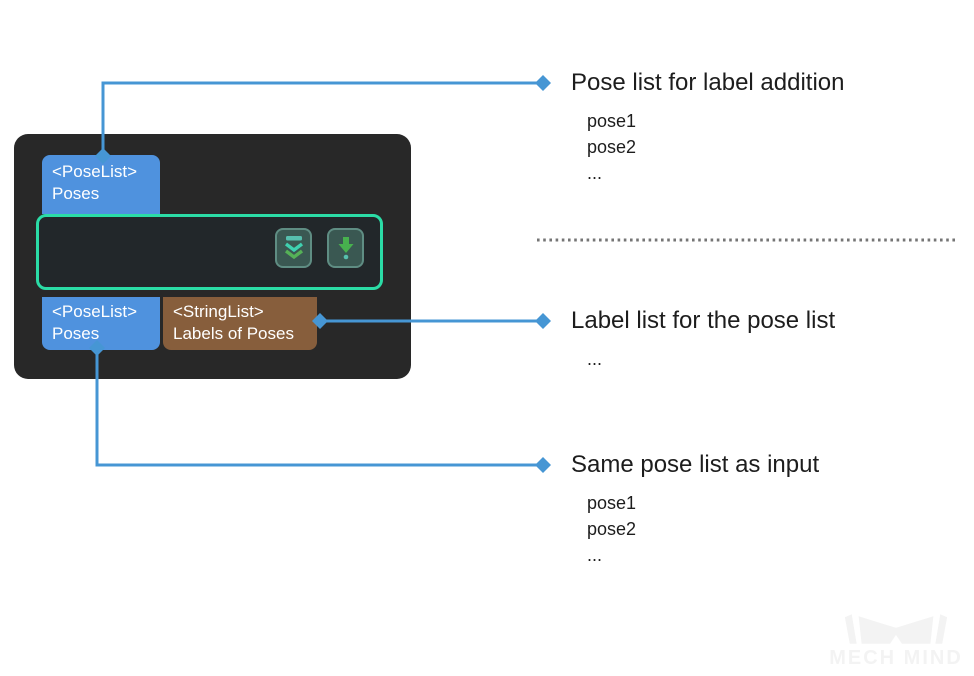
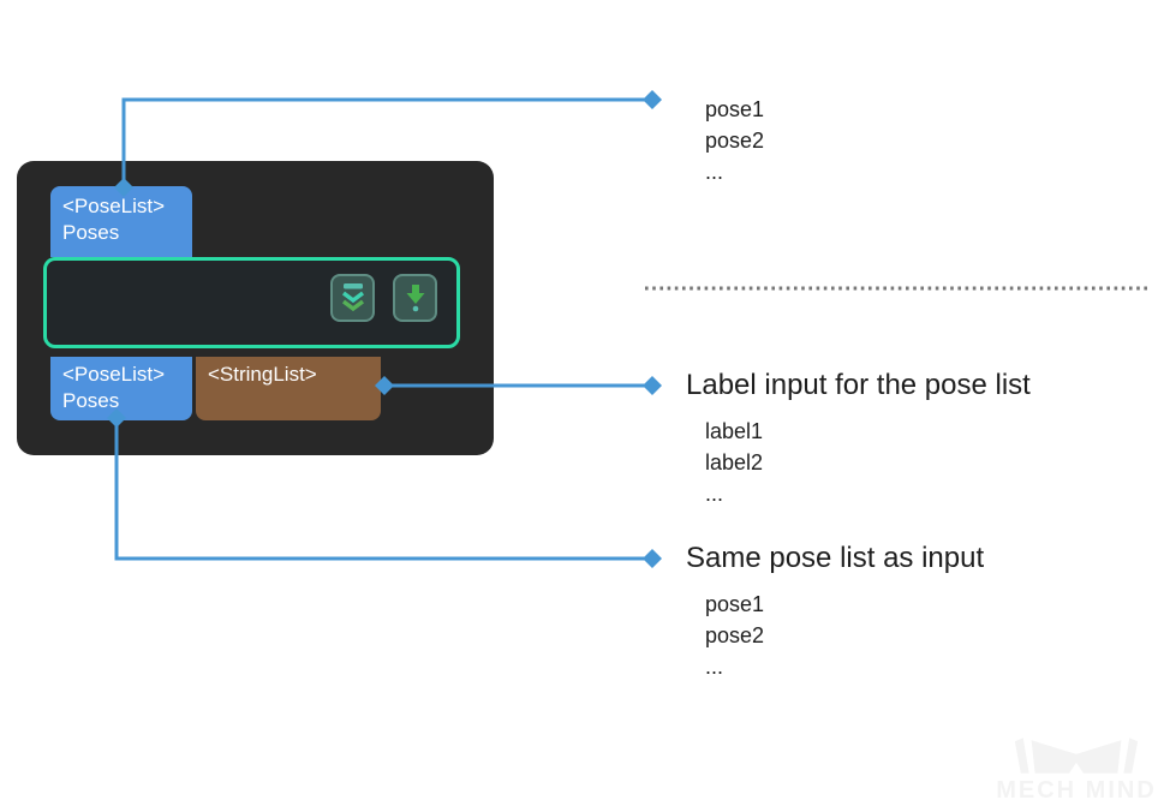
  <PoseList>
  Poses
  <PoseList>
  Poses
  <StringList>
- Labels of Poses
- Pose list for label addition
  pose1
  pose2
  ...
- Label list for the pose list
+ Label input for the pose list
+ label1
+ label2
  ...
  Same pose list as input
  pose1
  pose2
  ...
